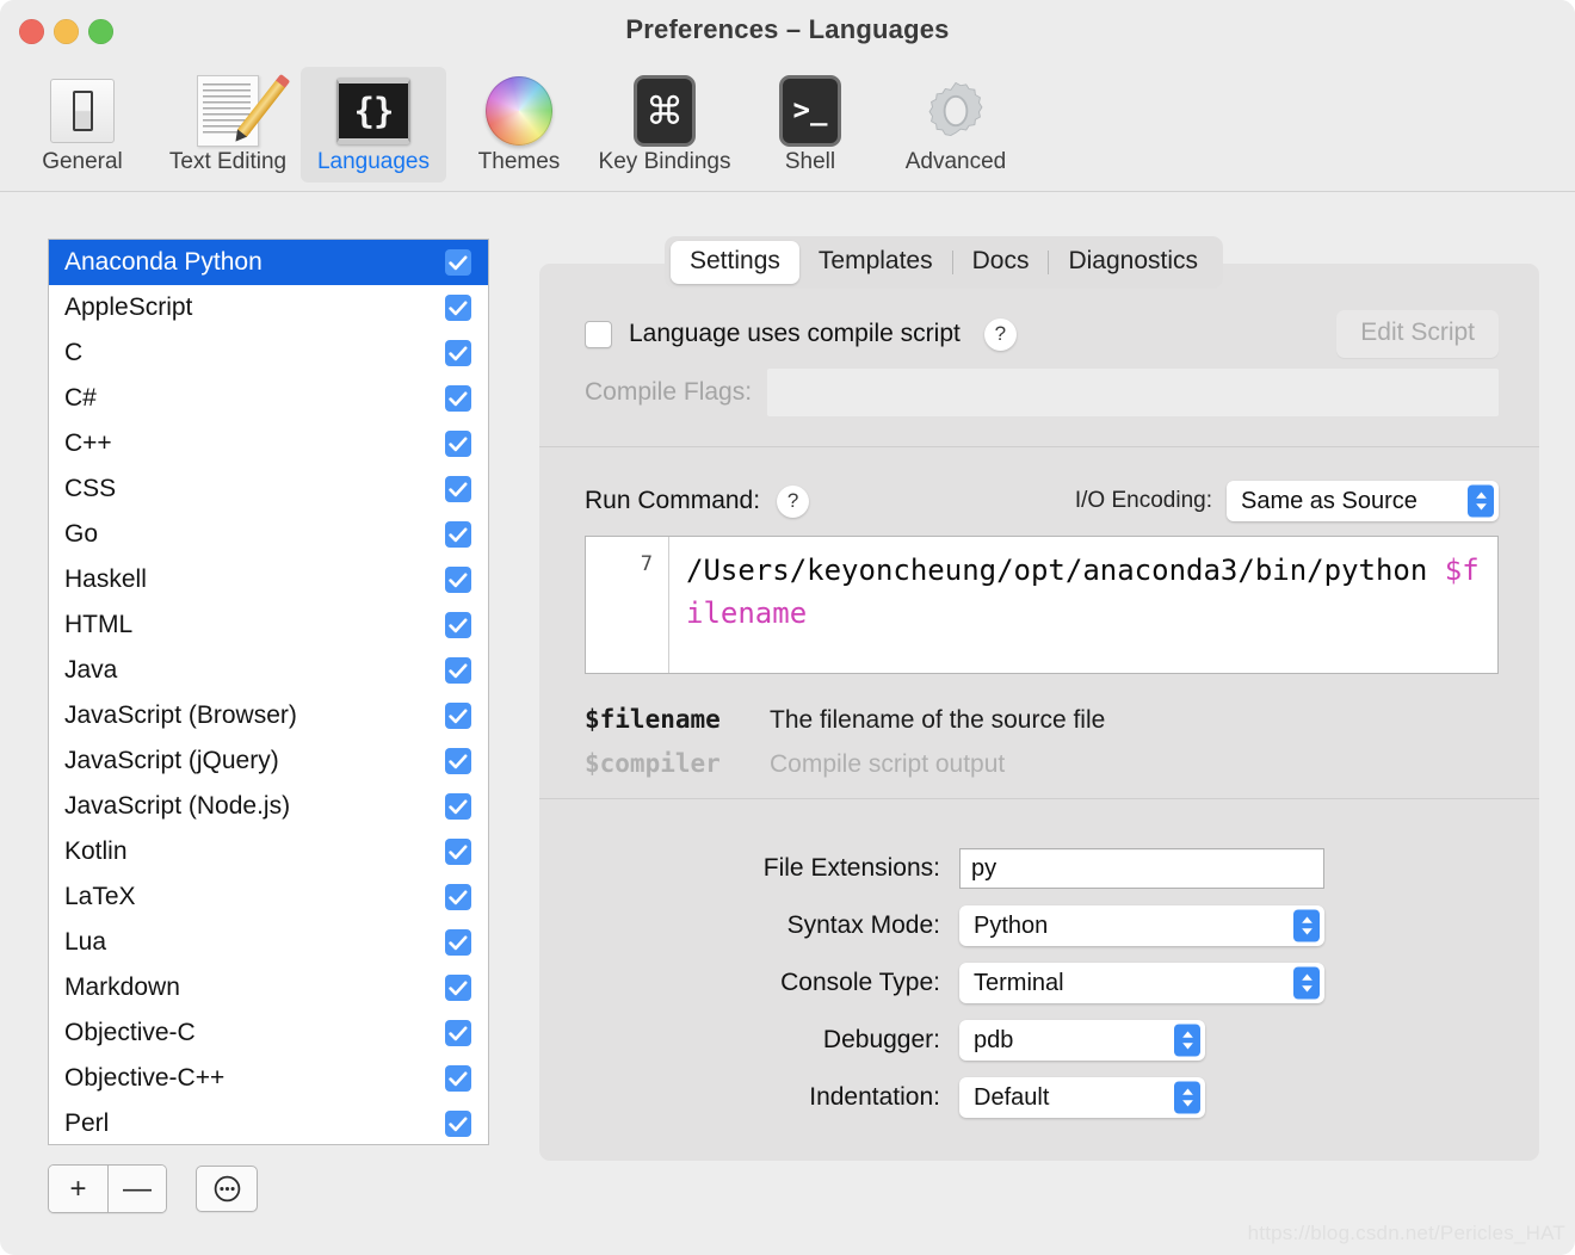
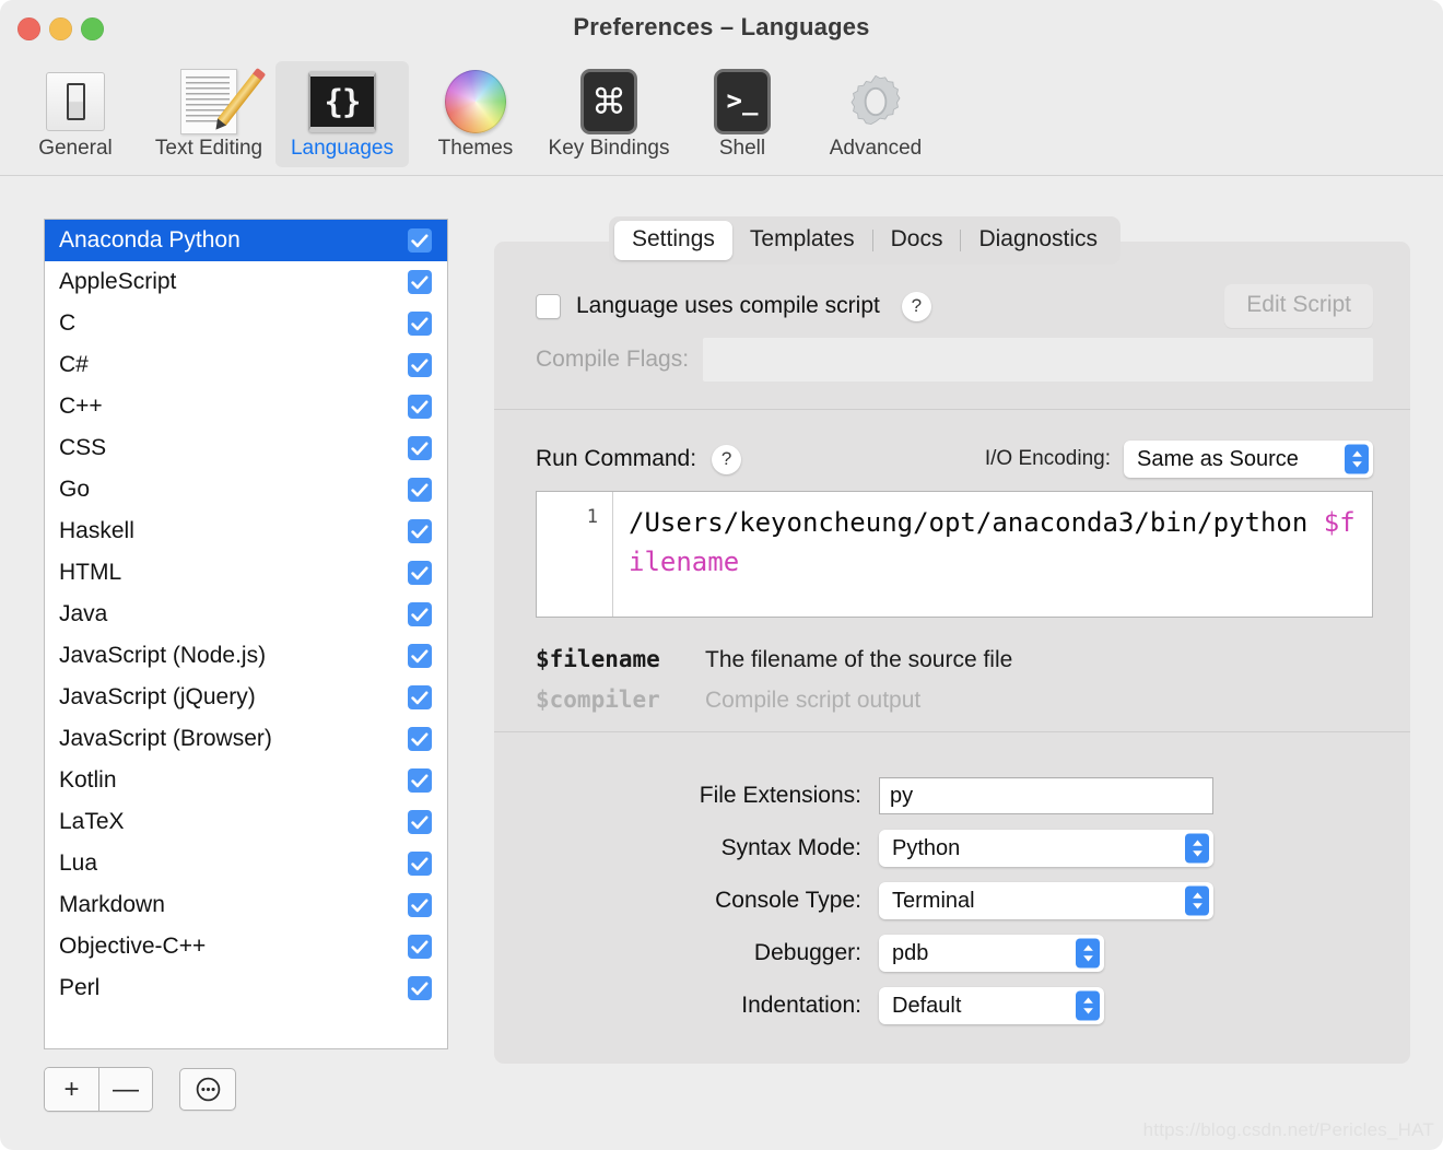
  Preferences – Languages
  General
  Text Editing
  {}
  Languages
  Themes
  ⌘
  Key Bindings
  >_
  Shell
  Advanced
  Anaconda Python
  AppleScript
  C
  C#
  C++
  CSS
  Go
  Haskell
  HTML
  Java
- JavaScript (Browser)
+ JavaScript (Node.js)
  JavaScript (jQuery)
- JavaScript (Node.js)
+ JavaScript (Browser)
  Kotlin
  LaTeX
  Lua
  Markdown
- Objective-C
  Objective-C++
  Perl
  +
  —
  Settings
  Templates
  Docs
  Diagnostics
  Language uses compile script
  ?
  Edit Script
  Compile Flags:
  Run Command:
  ?
  I/O Encoding:
  Same as Source
- 7
+ 1
  /Users/keyoncheung/opt/anaconda3/bin/python $filename
  $filename
  The filename of the source file
  $compiler
  Compile script output
  File Extensions:
  py
  Syntax Mode:
  Python
  Console Type:
  Terminal
  Debugger:
  pdb
  Indentation:
  Default
